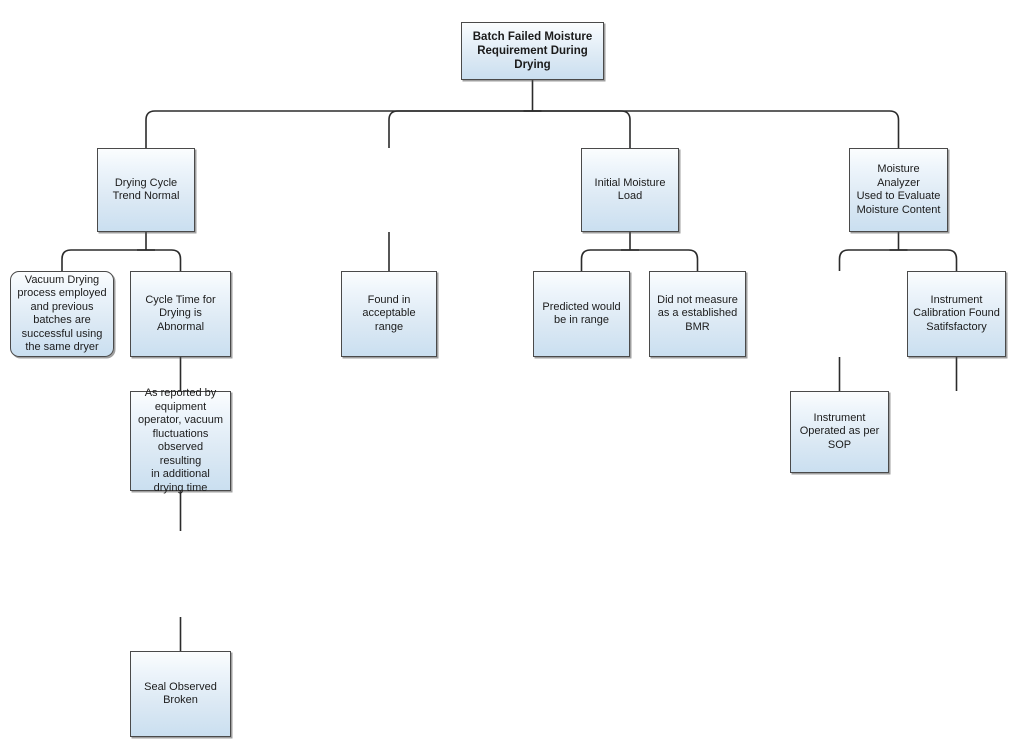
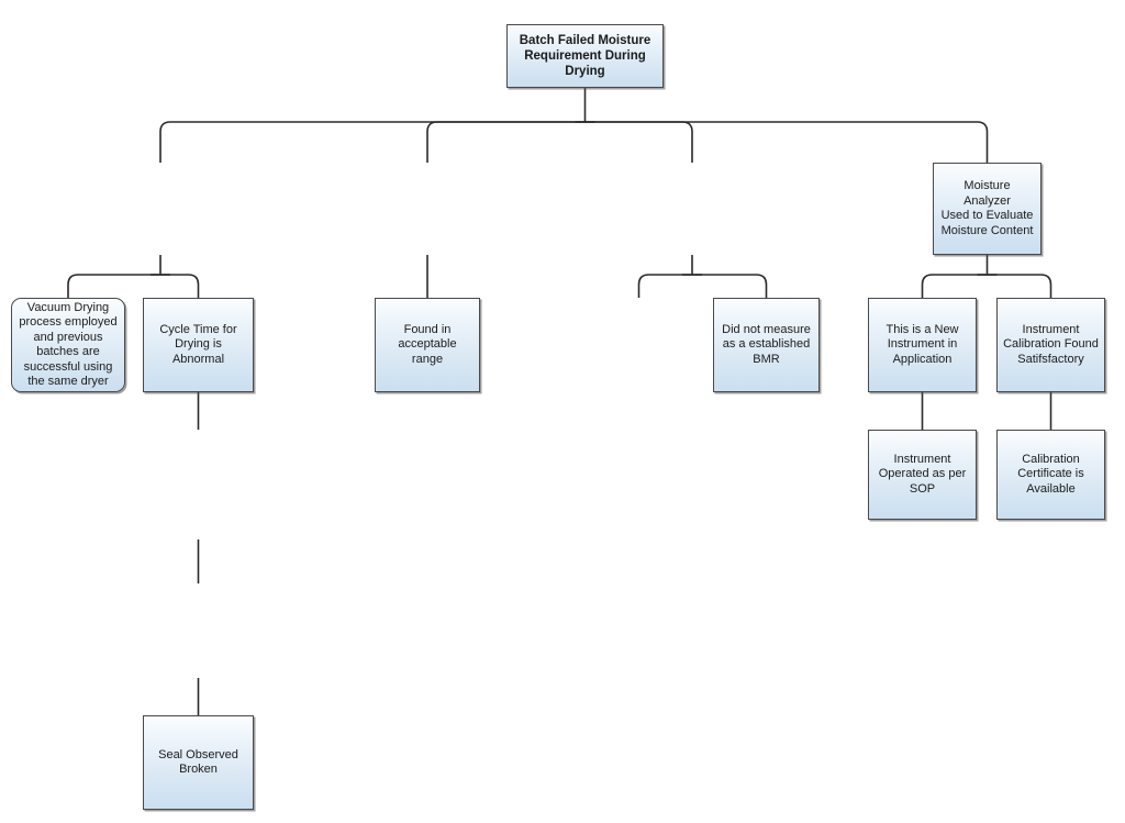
  Batch Failed Moisture
  Requirement During
  Drying
- Drying Cycle
- Trend Normal
- Initial Moisture
- Load
  Moisture Analyzer
  Used to Evaluate
  Moisture Content
  Vacuum Drying
  process employed
  and previous
  batches are
  successful using
  the same dryer
  Cycle Time for
  Drying is Abnormal
  Found in
  acceptable range
- Predicted would
- be in range
  Did not measure
  as a established
  BMR
+ This is a New
+ Instrument in
+ Application
  Instrument
  Calibration Found
  Satifsfactory
- As reported by
- equipment
- operator, vacuum
- fluctuations
- observed resulting
- in additional
- drying time
  Instrument
  Operated as per
  SOP
+ Calibration
+ Certificate is
+ Available
  Seal Observed
  Broken
